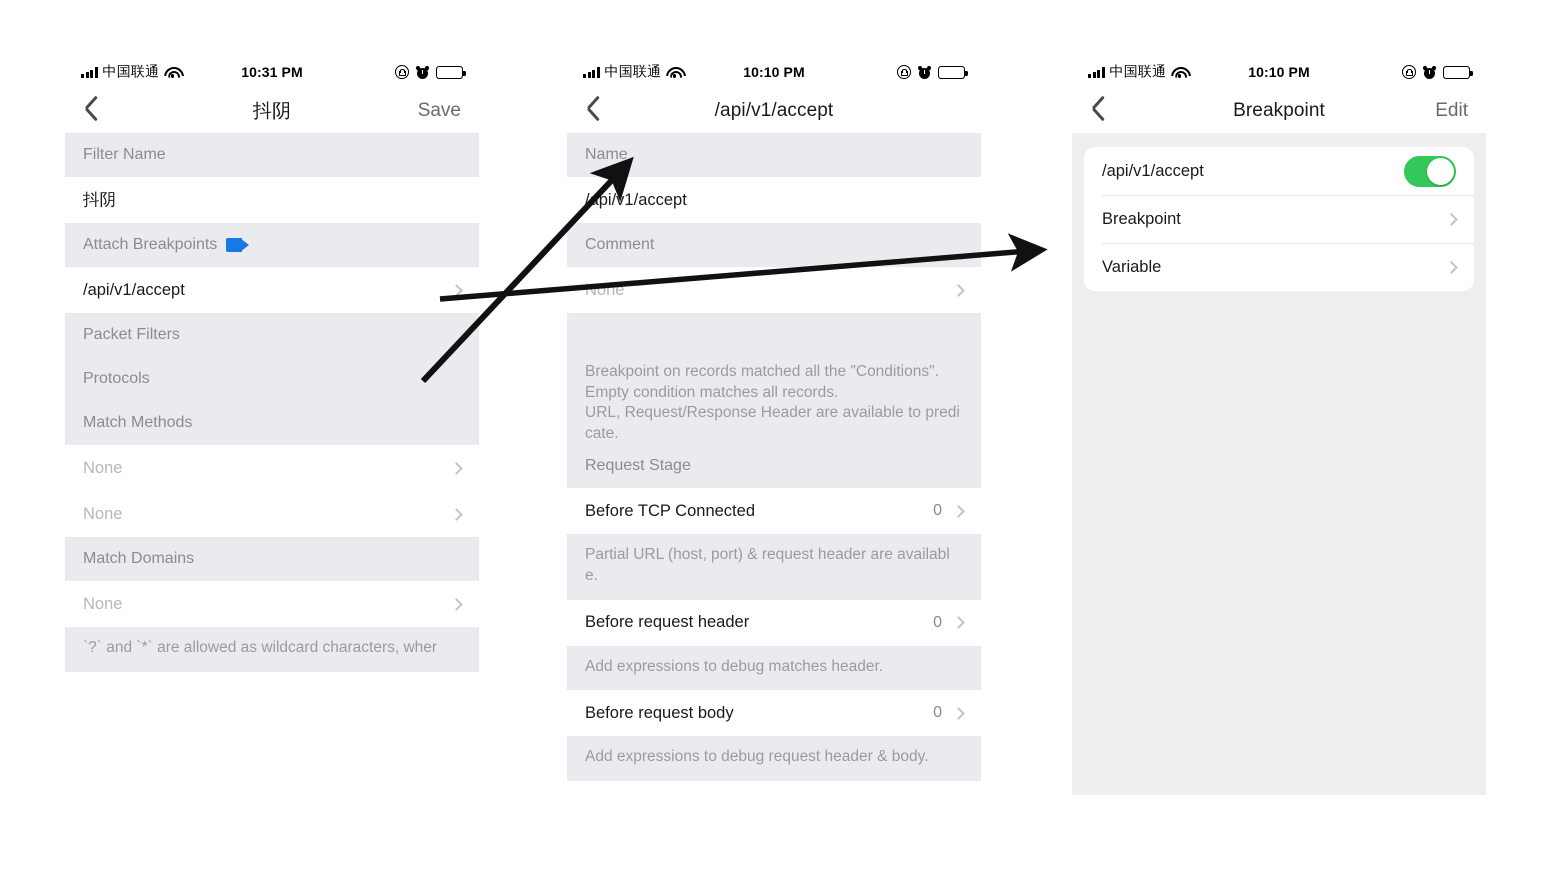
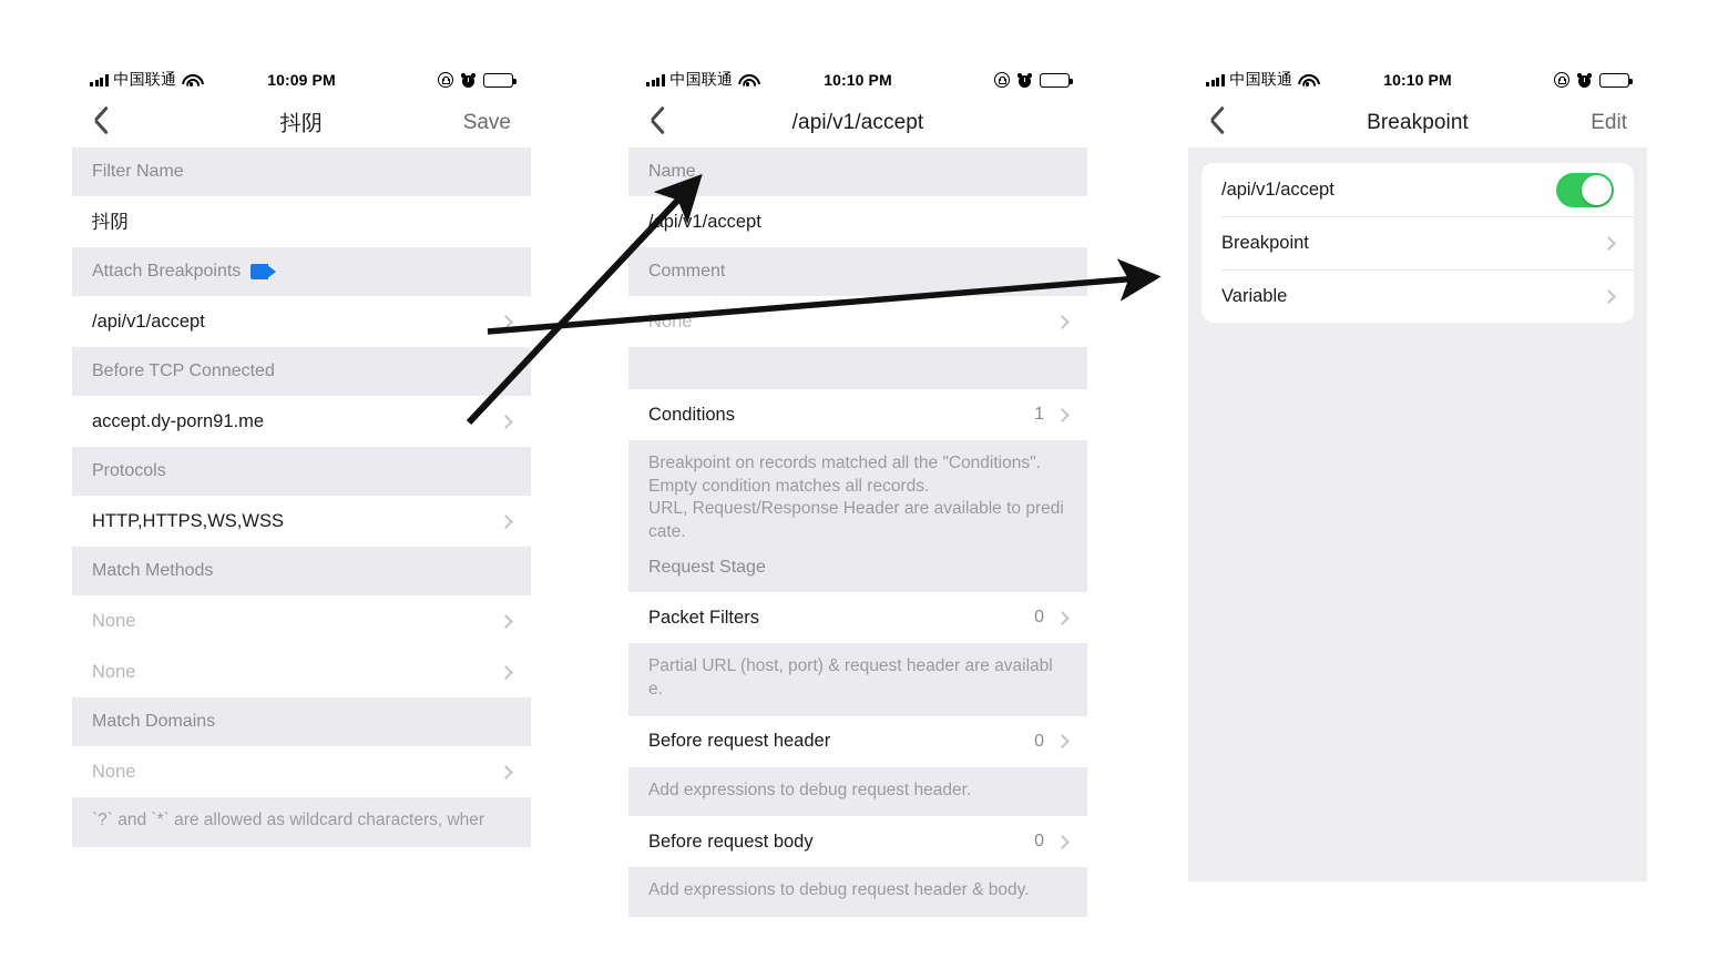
  中国联通
- 10:31 PM
+ 10:09 PM
  抖阴
  Save
  Filter Name
  抖阴
  Attach Breakpoints
  /api/v1/accept
- Packet Filters
+ Before TCP Connected
+ accept.dy-porn91.me
  Protocols
+ HTTP,HTTPS,WS,WSS
  Match Methods
  None
  None
  Match Domains
  None
  `?` and `*` are allowed as wildcard characters, wher
  中国联通
  10:10 PM
  /api/v1/accept
  Name
  /pi/v1/accept
  Comment
  None
+ Conditions
+ 1
  Breakpoint on records matched all the "Conditions".
  Empty condition matches all records.
  URL, Request/Response Header are available to predi
  cate.
  Request Stage
- Before TCP Connected
+ Packet Filters
  0
  Partial URL (host, port) & request header are availabl
  e.
  Before request header
  0
- Add expressions to debug matches header.
+ Add expressions to debug request header.
  Before request body
  0
  Add expressions to debug request header & body.
  中国联通
  10:10 PM
  Breakpoint
  Edit
  /api/v1/accept
  Breakpoint
  Variable
